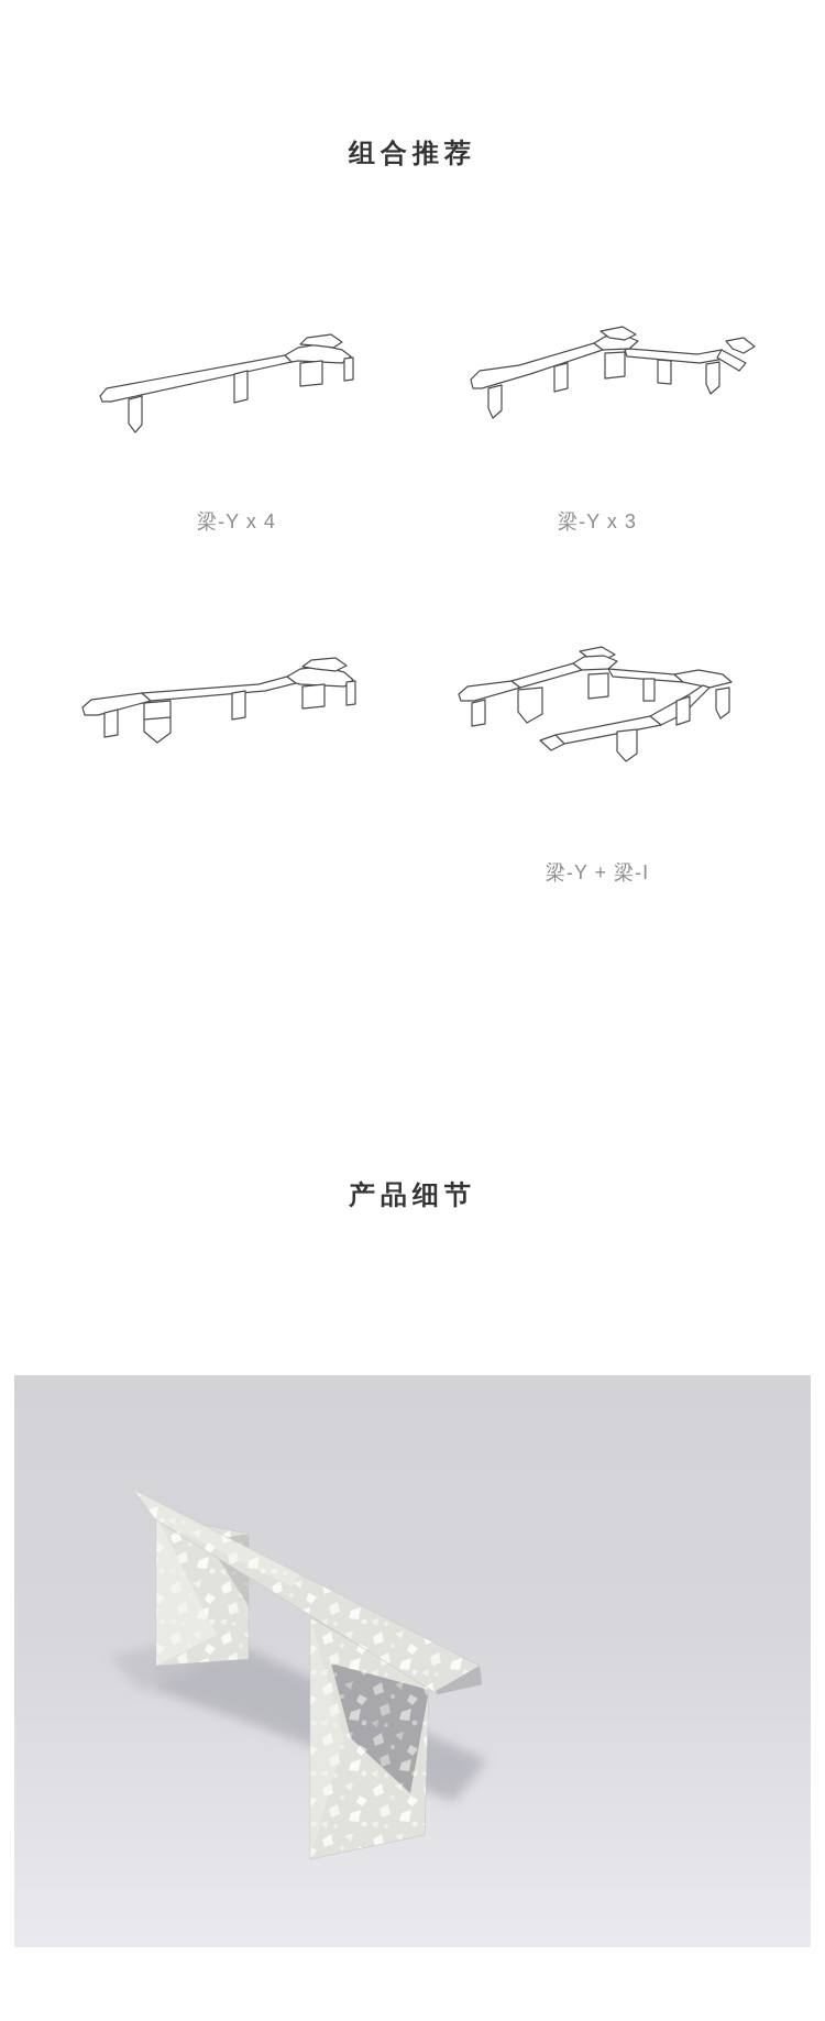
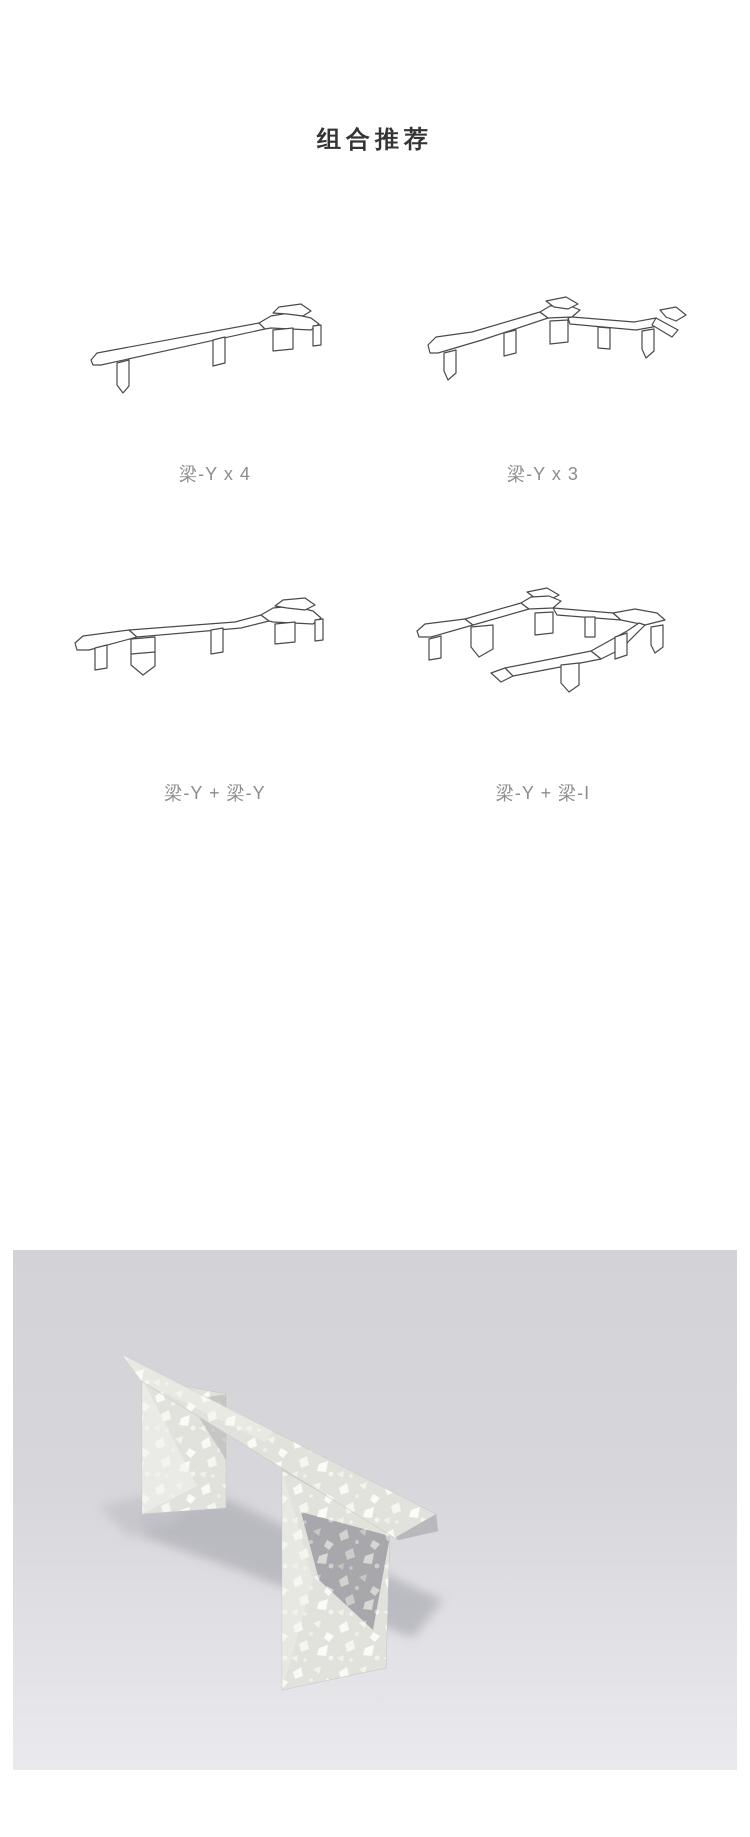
  组合推荐
  梁-Y x 4
  梁-Y x 3
+ 梁-Y + 梁-Y
  梁-Y + 梁-I
- 产品细节
